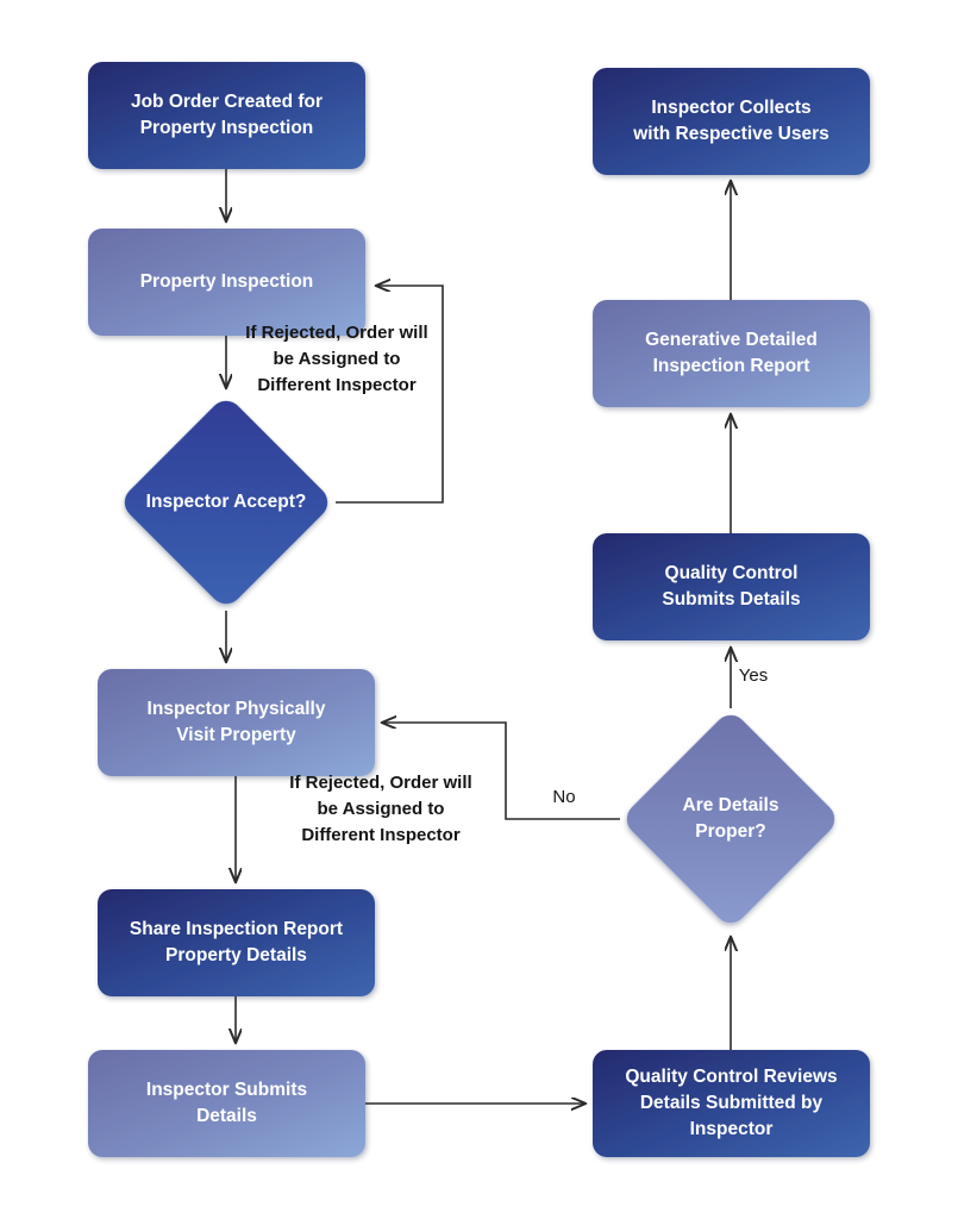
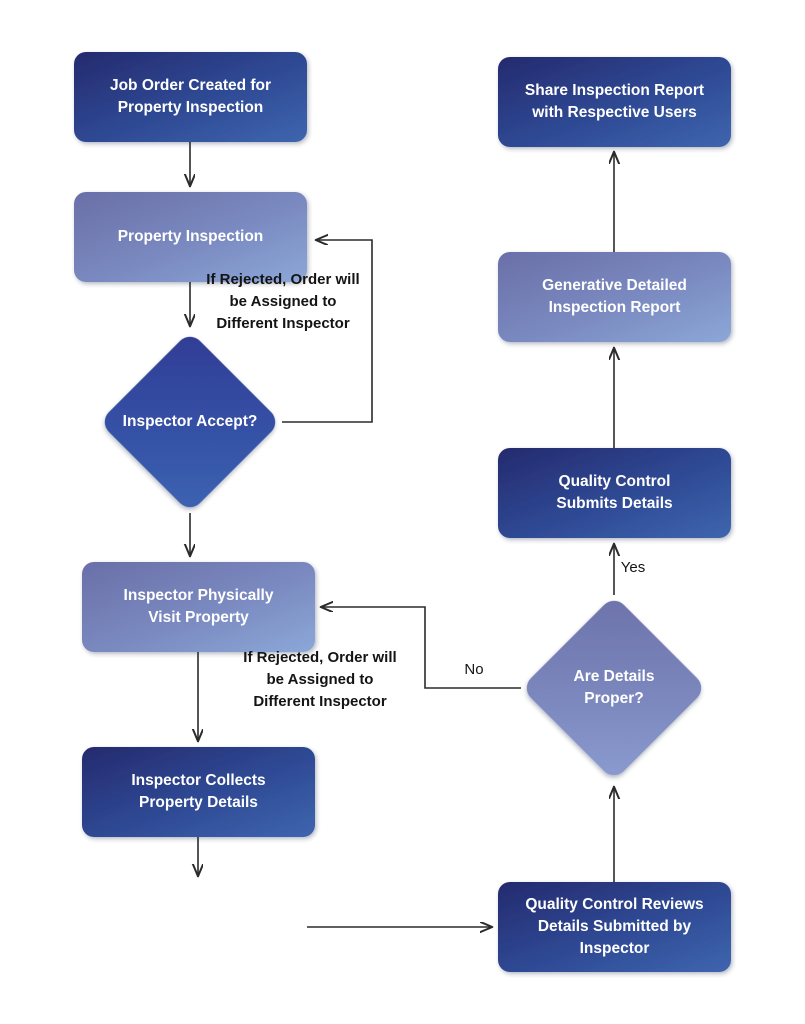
  Job Order Created for
  Property Inspection
  Property Inspection
  Inspector Accept?
  Inspector Physically
  Visit Property
- Share Inspection Report
+ Inspector Collects
  Property Details
- Inspector Submits
- Details
  Quality Control Reviews
  Details Submitted by
  Inspector
  Are Details
  Proper?
  Quality Control
  Submits Details
  Generative Detailed
  Inspection Report
- Inspector Collects
+ Share Inspection Report
  with Respective Users
  If Rejected, Order will
  be Assigned to
  Different Inspector
  If Rejected, Order will
  be Assigned to
  Different Inspector
  Yes
  No
